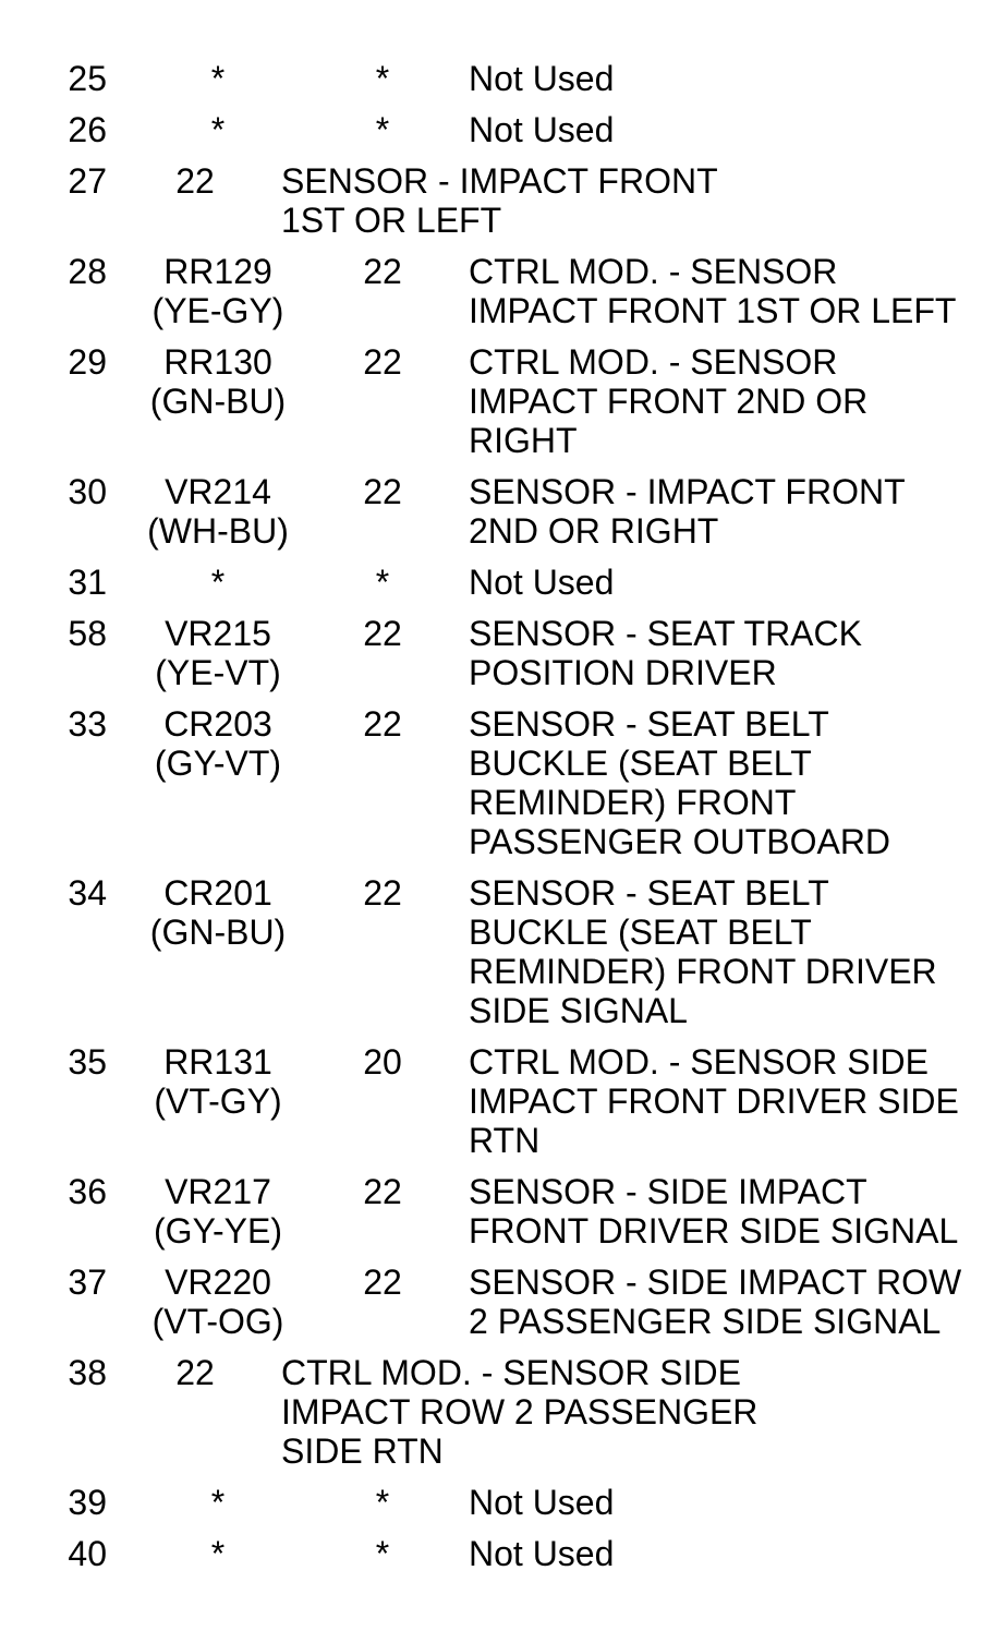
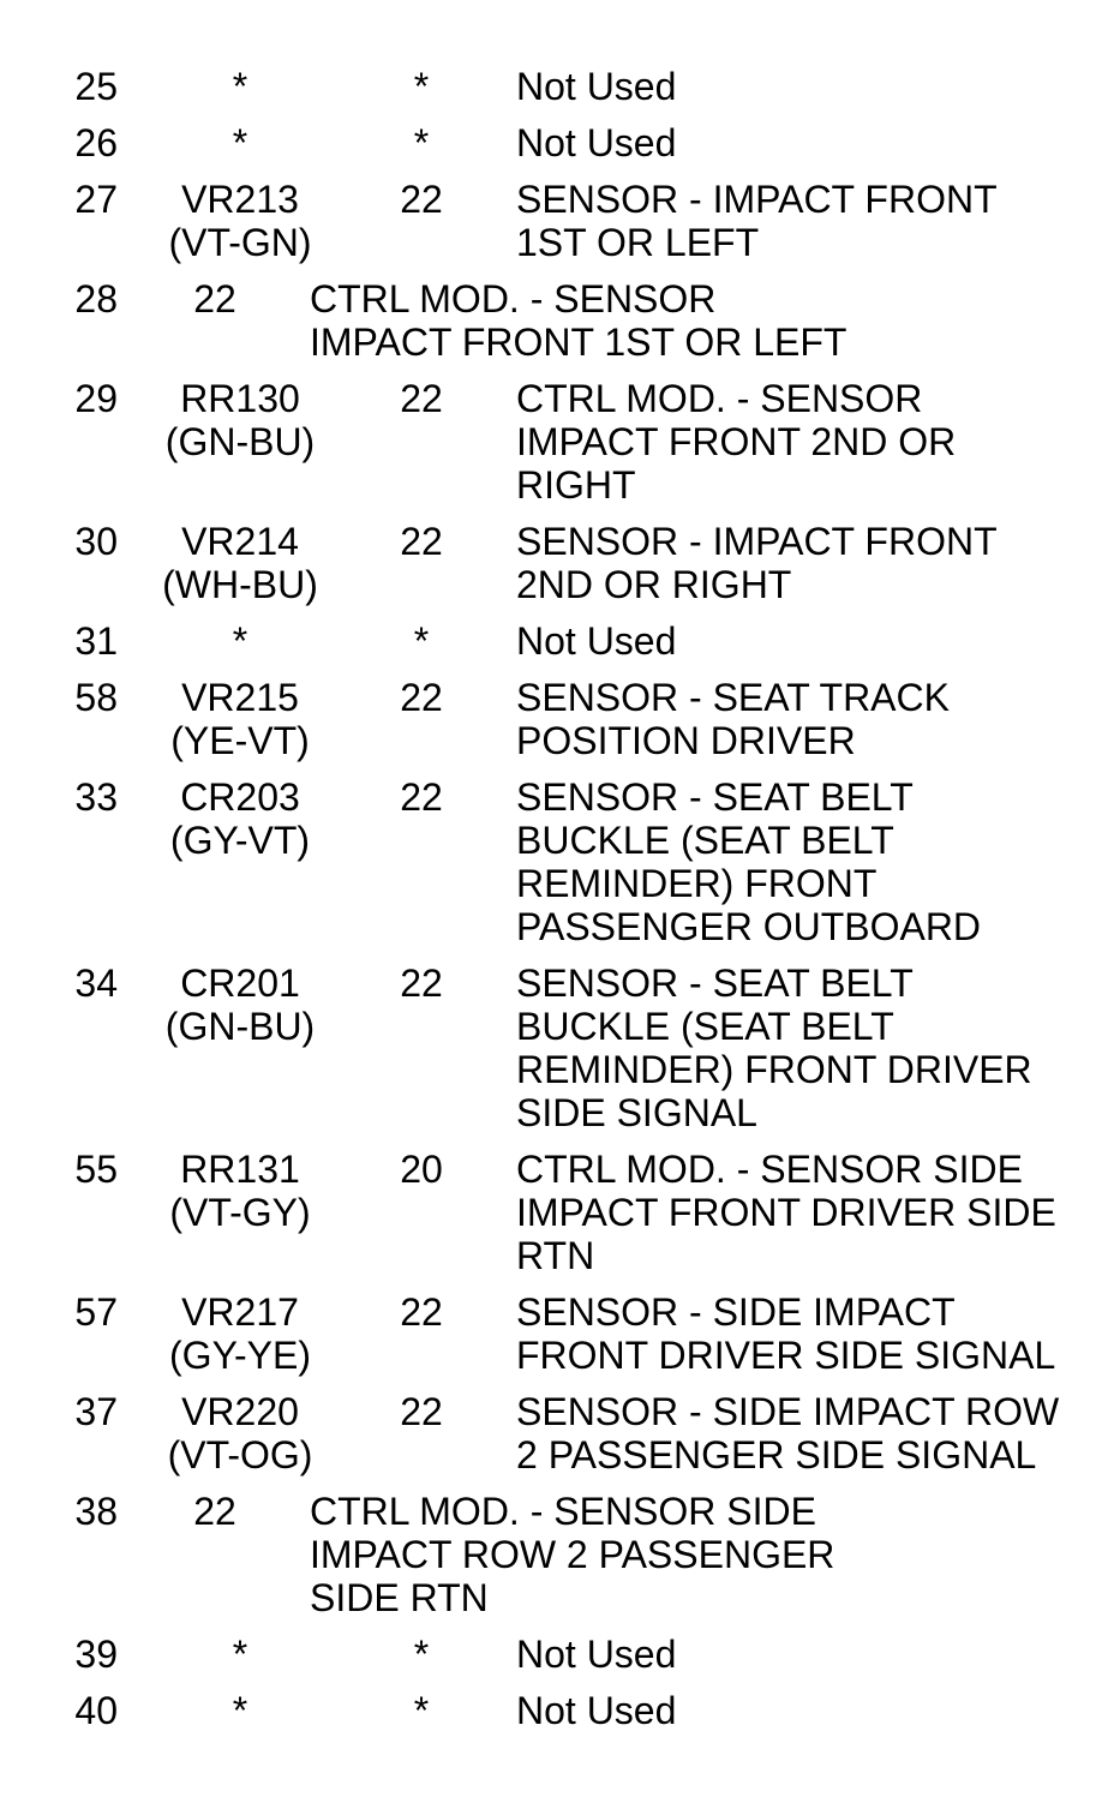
  25
  *
  *
  Not Used
  26
  *
  *
  Not Used
  27
+ VR213
+ (VT-GN)
  22
  SENSOR - IMPACT FRONT
  1ST OR LEFT
  28
- RR129
- (YE-GY)
  22
  CTRL MOD. - SENSOR
  IMPACT FRONT 1ST OR LEFT
  29
  RR130
  (GN-BU)
  22
  CTRL MOD. - SENSOR
  IMPACT FRONT 2ND OR
  RIGHT
  30
  VR214
  (WH-BU)
  22
  SENSOR - IMPACT FRONT
  2ND OR RIGHT
  31
  *
  *
  Not Used
  58
  VR215
  (YE-VT)
  22
  SENSOR - SEAT TRACK
  POSITION DRIVER
  33
  CR203
  (GY-VT)
  22
  SENSOR - SEAT BELT
  BUCKLE (SEAT BELT
  REMINDER) FRONT
  PASSENGER OUTBOARD
  34
  CR201
  (GN-BU)
  22
  SENSOR - SEAT BELT
  BUCKLE (SEAT BELT
  REMINDER) FRONT DRIVER
  SIDE SIGNAL
- 35
+ 55
  RR131
  (VT-GY)
  20
  CTRL MOD. - SENSOR SIDE
  IMPACT FRONT DRIVER SIDE
  RTN
- 36
+ 57
  VR217
  (GY-YE)
  22
  SENSOR - SIDE IMPACT
  FRONT DRIVER SIDE SIGNAL
  37
  VR220
  (VT-OG)
  22
  SENSOR - SIDE IMPACT ROW
  2 PASSENGER SIDE SIGNAL
  38
  22
  CTRL MOD. - SENSOR SIDE
  IMPACT ROW 2 PASSENGER
  SIDE RTN
  39
  *
  *
  Not Used
  40
  *
  *
  Not Used
